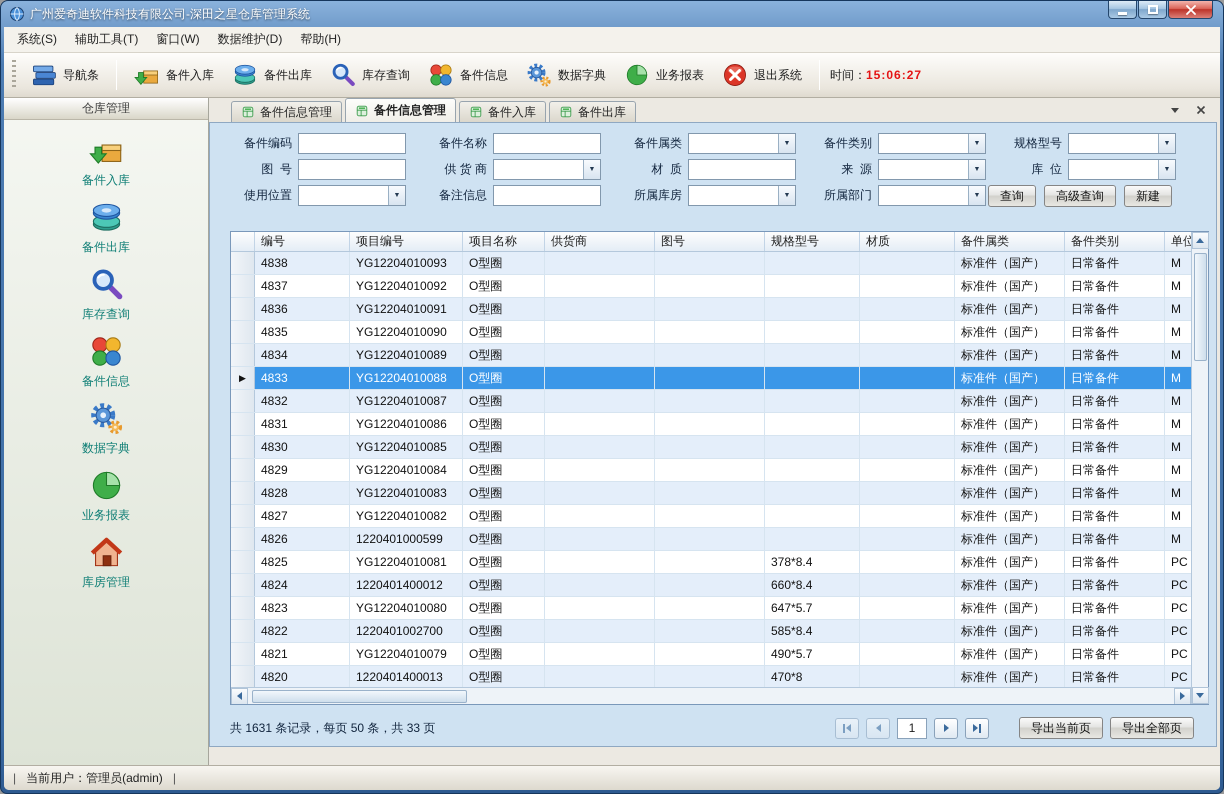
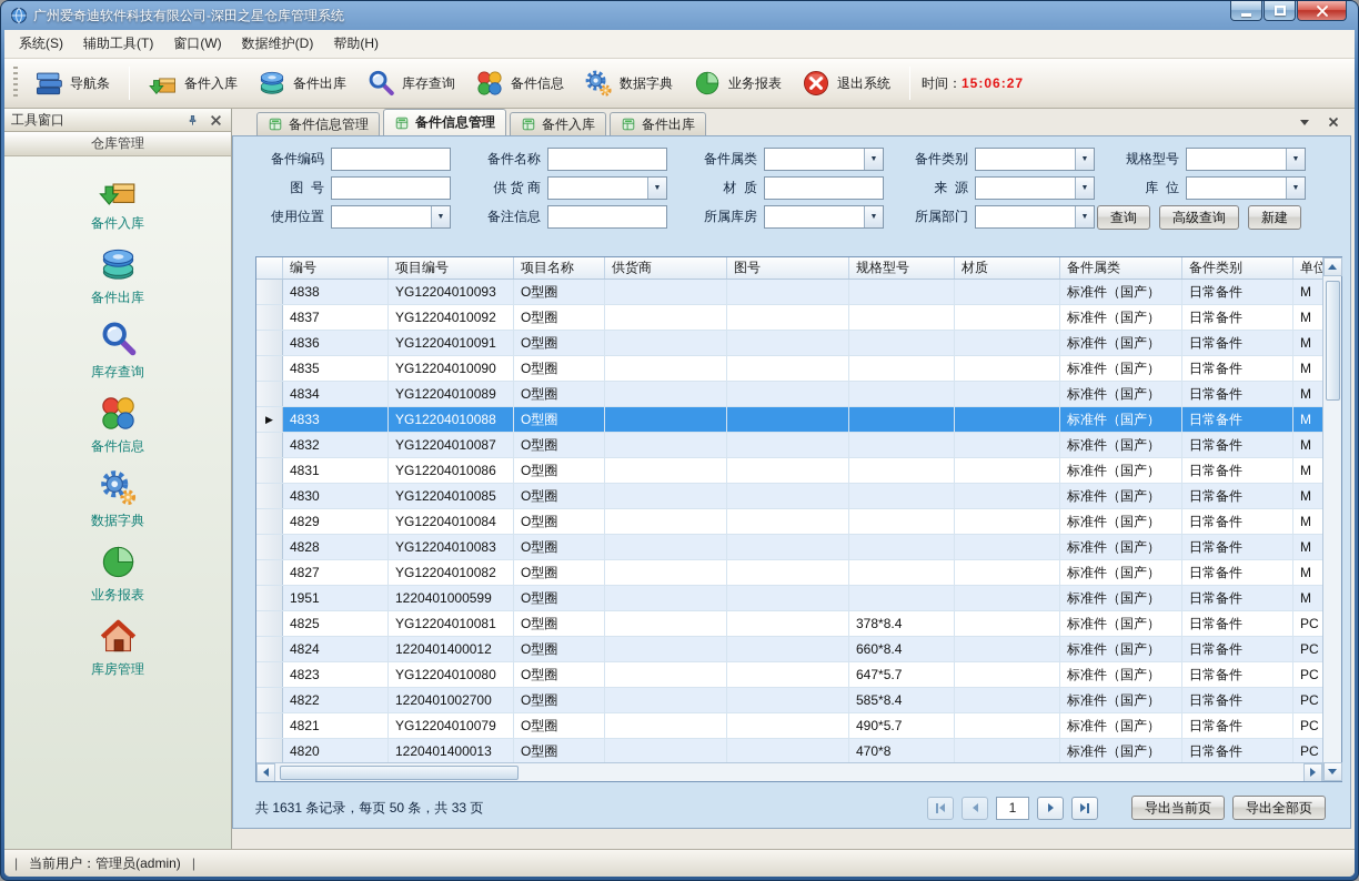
  广州爱奇迪软件科技有限公司-深田之星仓库管理系统
  系统(S)
  辅助工具(T)
  窗口(W)
  数据维护(D)
  帮助(H)
  导航条
  备件入库
  备件出库
  库存查询
  备件信息
  数据字典
  业务报表
  退出系统
  时间：
  15:06:27
+ 工具窗口
  仓库管理
  备件入库
  备件出库
  库存查询
  备件信息
  数据字典
  业务报表
  库房管理
  备件信息管理
  备件信息管理
  备件入库
  备件出库
  备件编码
  备件名称
  备件属类
  备件类别
  规格型号
  图 号
  供 货 商
  材 质
  来 源
  库 位
  使用位置
  备注信息
  所属库房
  所属部门
  查询
  高级查询
  新建
  编号
  项目编号
  项目名称
  供货商
  图号
  规格型号
  材质
  备件属类
  备件类别
  单位
  4838
  YG12204010093
  O型圈
  标准件（国产）
  日常备件
  M
  4837
  YG12204010092
  O型圈
  标准件（国产）
  日常备件
  M
  4836
  YG12204010091
  O型圈
  标准件（国产）
  日常备件
  M
  4835
  YG12204010090
  O型圈
  标准件（国产）
  日常备件
  M
  4834
  YG12204010089
  O型圈
  标准件（国产）
  日常备件
  M
  ▶
  4833
  YG12204010088
  O型圈
  标准件（国产）
  日常备件
  M
  4832
  YG12204010087
  O型圈
  标准件（国产）
  日常备件
  M
  4831
  YG12204010086
  O型圈
  标准件（国产）
  日常备件
  M
  4830
  YG12204010085
  O型圈
  标准件（国产）
  日常备件
  M
  4829
  YG12204010084
  O型圈
  标准件（国产）
  日常备件
  M
  4828
  YG12204010083
  O型圈
  标准件（国产）
  日常备件
  M
  4827
  YG12204010082
  O型圈
  标准件（国产）
  日常备件
  M
- 4826
+ 1951
  1220401000599
  O型圈
  标准件（国产）
  日常备件
  M
  4825
  YG12204010081
  O型圈
  378*8.4
  标准件（国产）
  日常备件
  PC
  4824
  1220401400012
  O型圈
  660*8.4
  标准件（国产）
  日常备件
  PC
  4823
  YG12204010080
  O型圈
  647*5.7
  标准件（国产）
  日常备件
  PC
  4822
  1220401002700
  O型圈
  585*8.4
  标准件（国产）
  日常备件
  PC
  4821
  YG12204010079
  O型圈
  490*5.7
  标准件（国产）
  日常备件
  PC
  4820
  1220401400013
  O型圈
  470*8
  标准件（国产）
  日常备件
  PC
  共 1631 条记录，每页 50 条，共 33 页
  1
  导出当前页
  导出全部页
  |
  当前用户：管理员(admin)
  |
